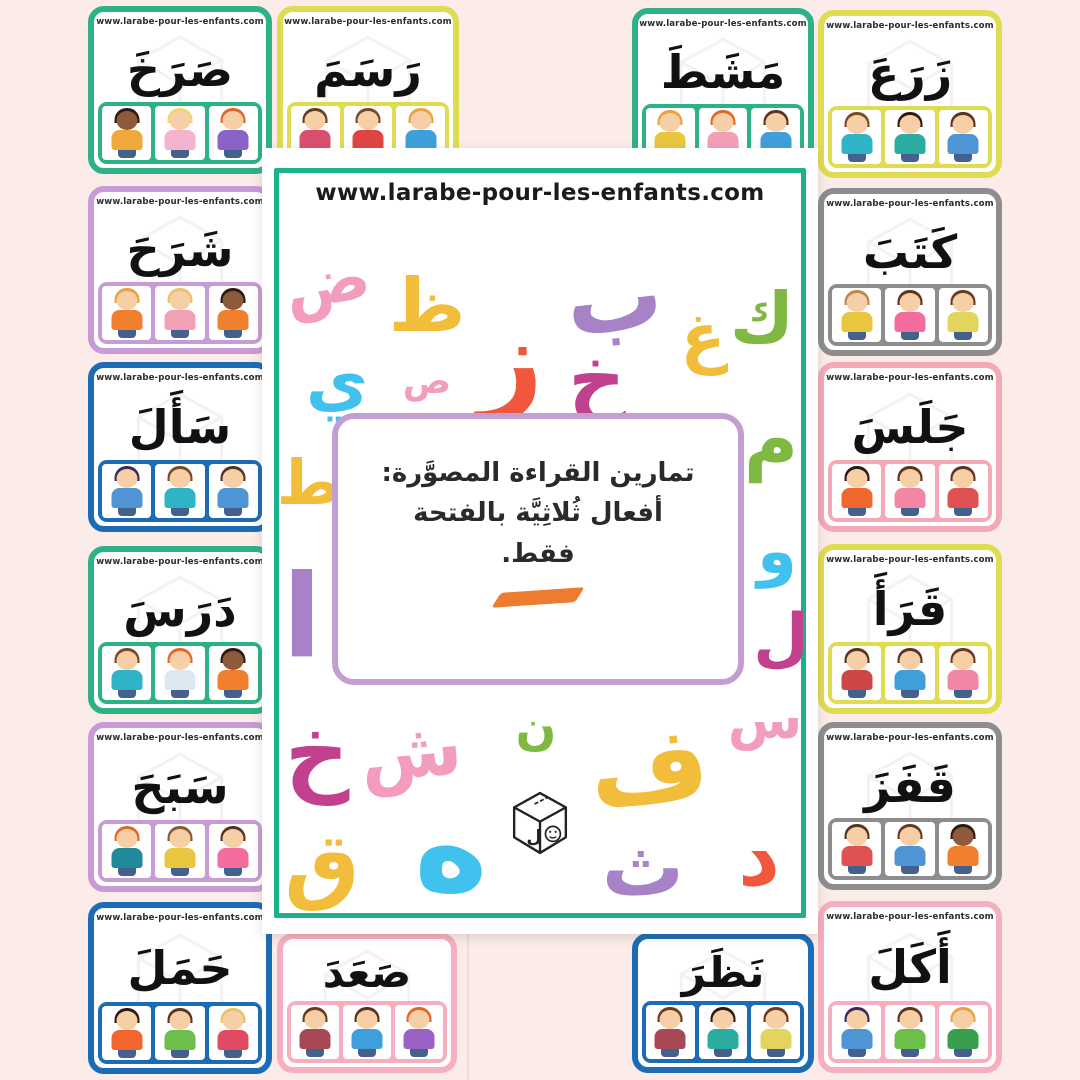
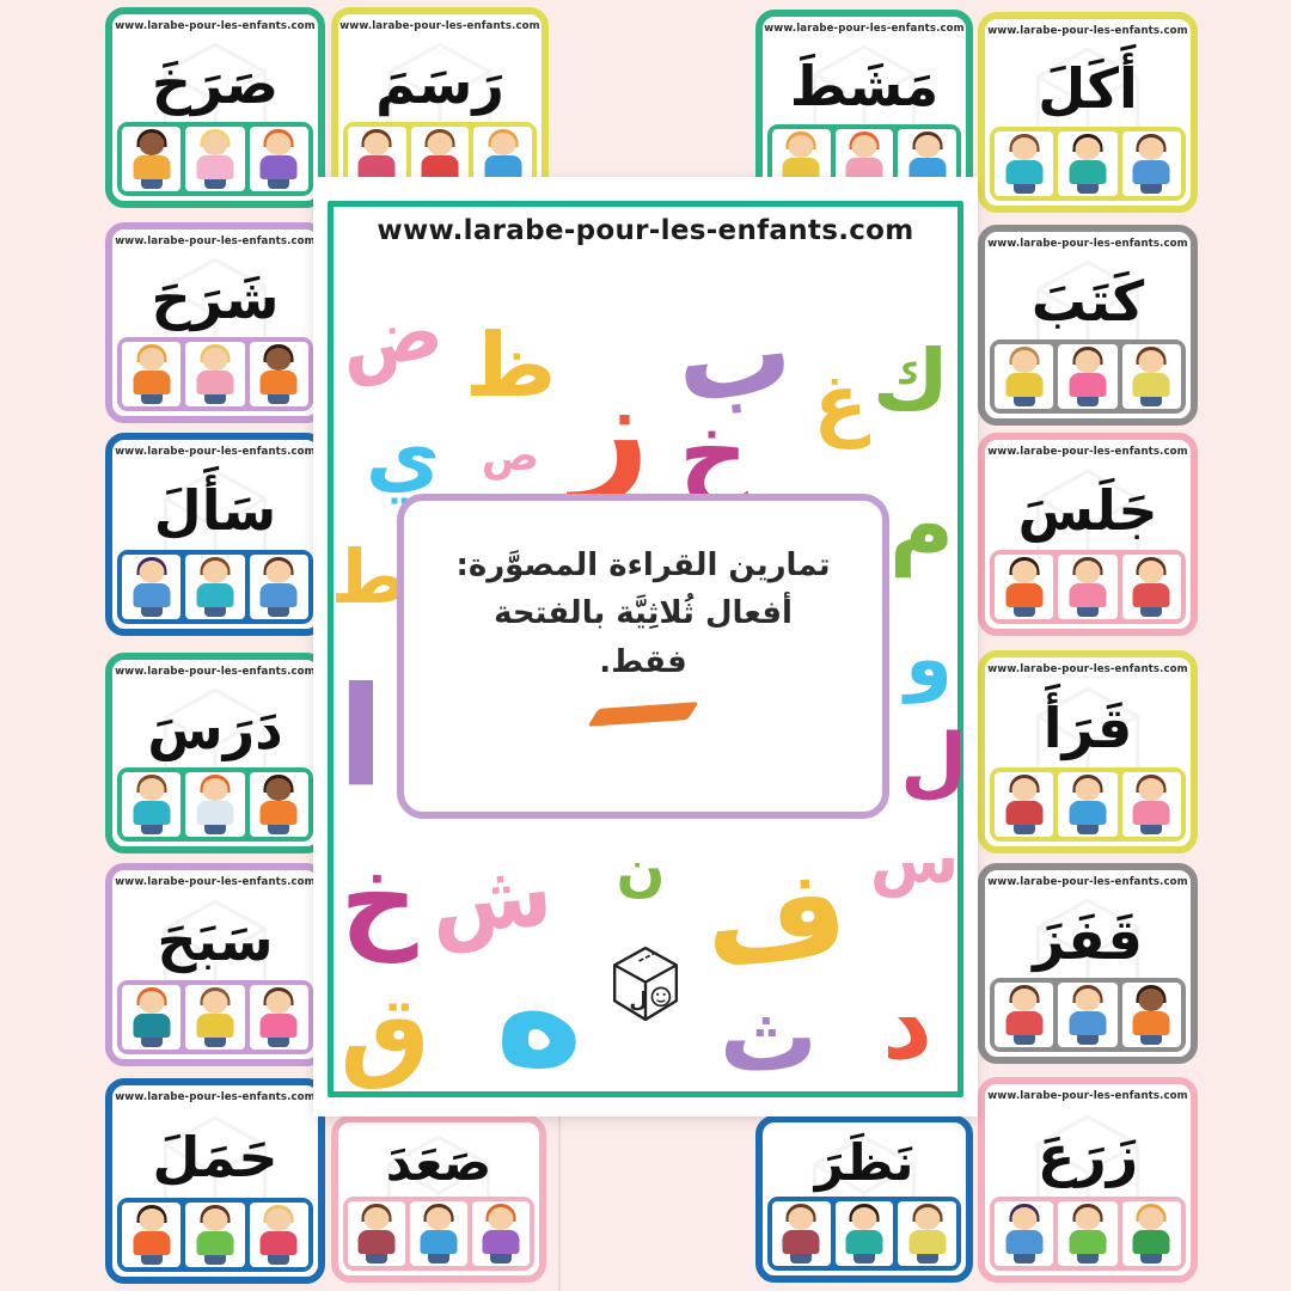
  www.larabe-pour-les-enfants.com
  صَرَخَ
  www.larabe-pour-les-enfants.com
  شَرَحَ
  www.larabe-pour-les-enfants.com
  سَأَلَ
  www.larabe-pour-les-enfants.com
  دَرَسَ
  www.larabe-pour-les-enfants.com
  سَبَحَ
  www.larabe-pour-les-enfants.com
  حَمَلَ
  www.larabe-pour-les-enfants.com
  رَسَمَ
  صَعَدَ
  www.larabe-pour-les-enfants.com
  مَشَطَ
  نَظَرَ
  www.larabe-pour-les-enfants.com
- زَرَعَ
+ أَكَلَ
  www.larabe-pour-les-enfants.com
  كَتَبَ
  www.larabe-pour-les-enfants.com
  جَلَسَ
  www.larabe-pour-les-enfants.com
  قَرَأَ
  www.larabe-pour-les-enfants.com
  قَفَزَ
  www.larabe-pour-les-enfants.com
- أَكَلَ
+ زَرَعَ
  www.larabe-pour-les-enfants.com
  ظ
  ي
  ص
  ز
  خ
  غ
  ك
  م
  و
  ل
  ط
  ا
  خ
  ن
  ه
  ق
  س
  ث
  د
  تمارين القراءة المصوَّرة:
  أفعال ثُلاثِيَّة بالفتحة
  فقط.
  ل
